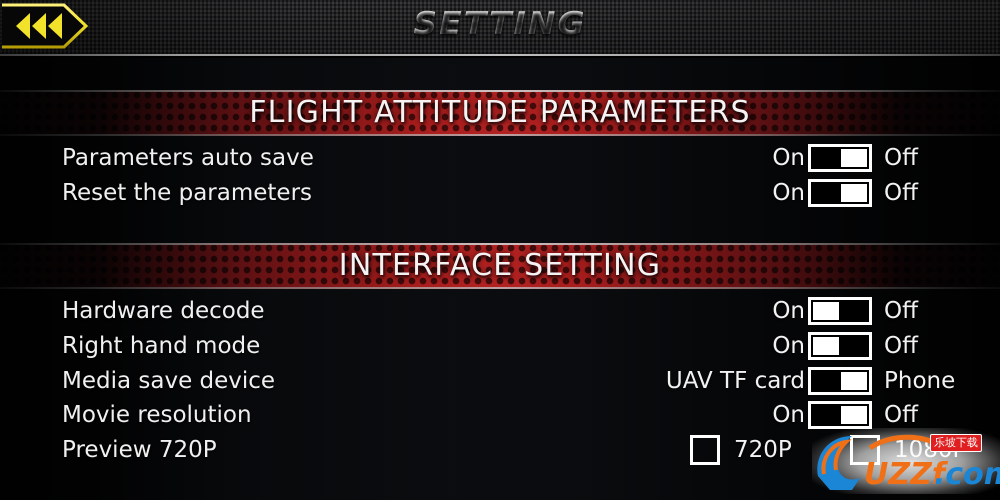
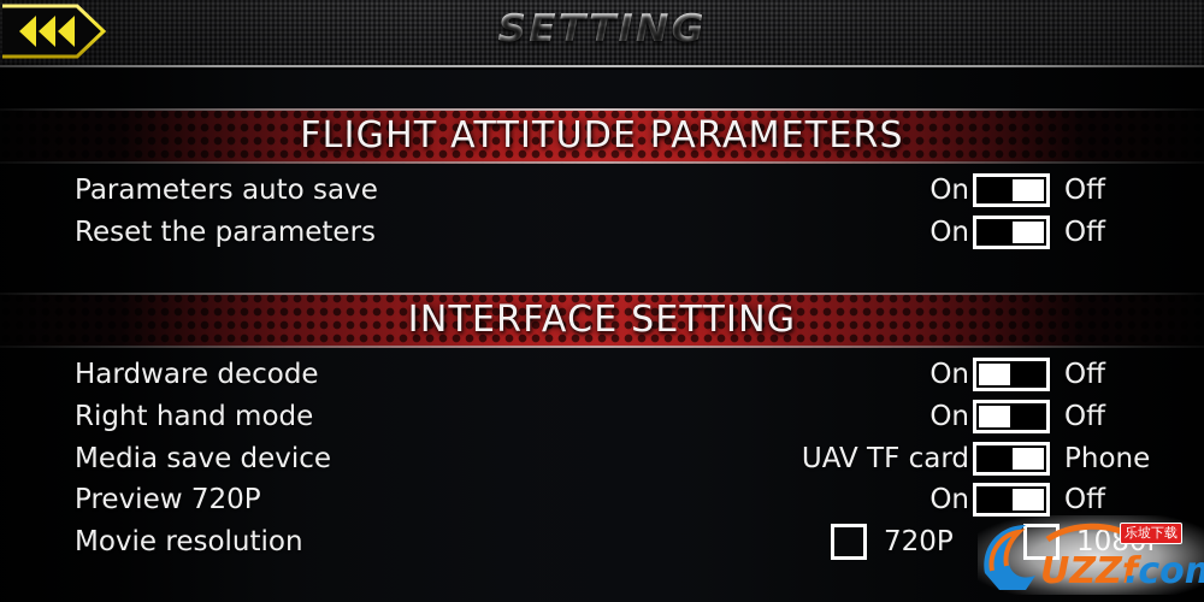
  SETTING
  FLIGHT ATTITUDE PARAMETERS
  Parameters auto save
  On
  Off
  Reset the parameters
  On
  Off
  INTERFACE SETTING
  Hardware decode
  On
  Off
  Right hand mode
  On
  Off
  Media save device
  UAV TF card
  Phone
- Movie resolution
+ Preview 720P
  On
  Off
- Preview 720P
+ Movie resolution
  720P
  UZZf
  .com
  乐坡下载
